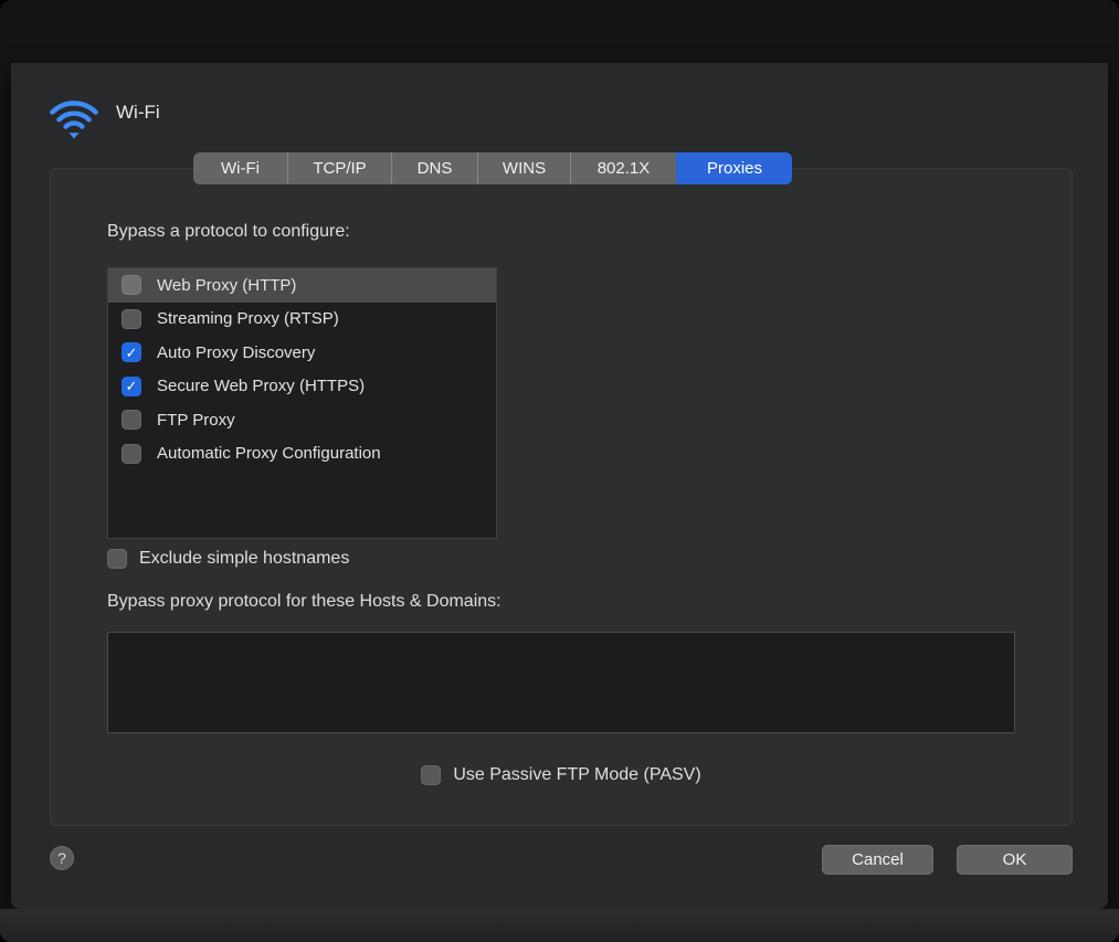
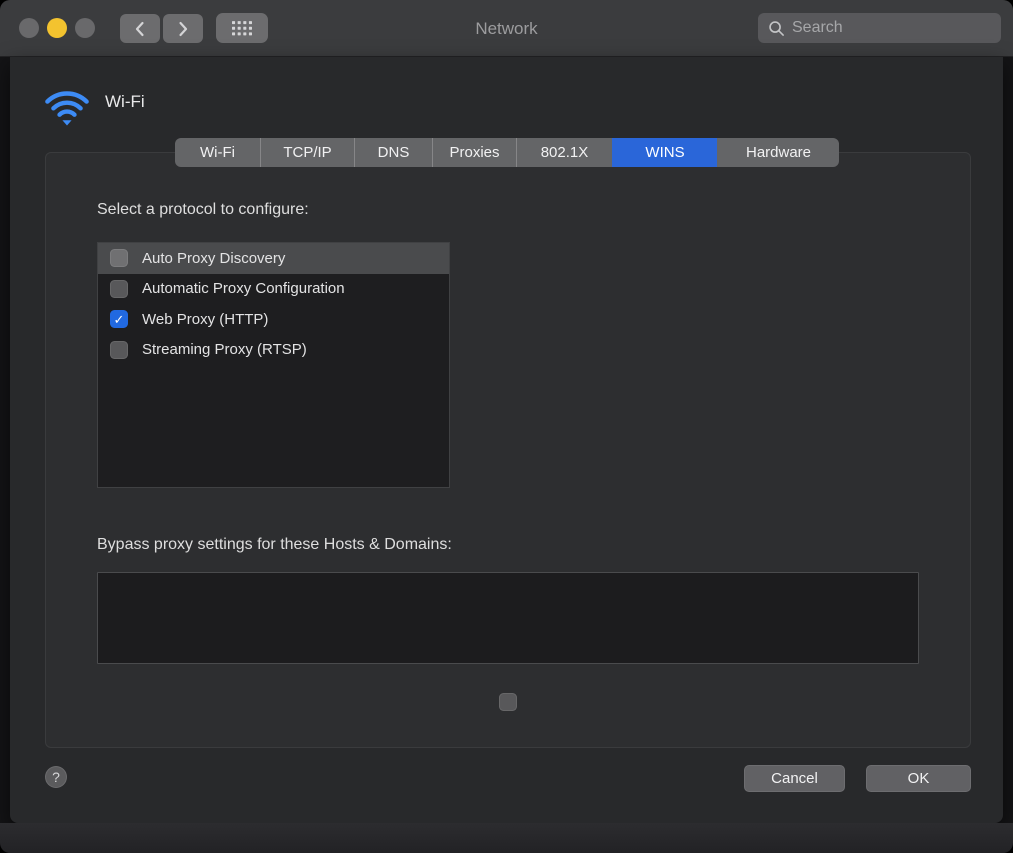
+ Network
+ Search
  Wi-Fi
- Bypass a protocol to configure:
+ Select a protocol to configure:
- Web Proxy (HTTP)
+ Auto Proxy Discovery
- Streaming Proxy (RTSP)
+ Automatic Proxy Configuration
- Auto Proxy Discovery
+ Web Proxy (HTTP)
- Secure Web Proxy (HTTPS)
- FTP Proxy
- Automatic Proxy Configuration
+ Streaming Proxy (RTSP)
- Exclude simple hostnames
- Bypass proxy protocol for these Hosts & Domains:
+ Bypass proxy settings for these Hosts & Domains:
- Use Passive FTP Mode (PASV)
  Wi-Fi
  TCP/IP
  DNS
- WINS
+ Proxies
  802.1X
- Proxies
+ WINS
+ Hardware
  ?
  Cancel
  OK
